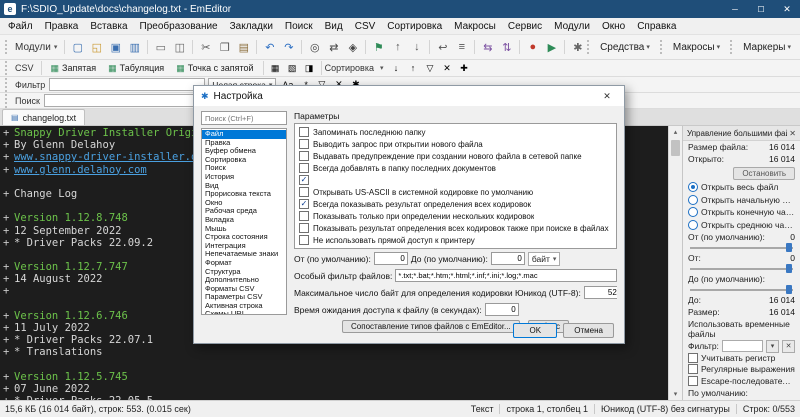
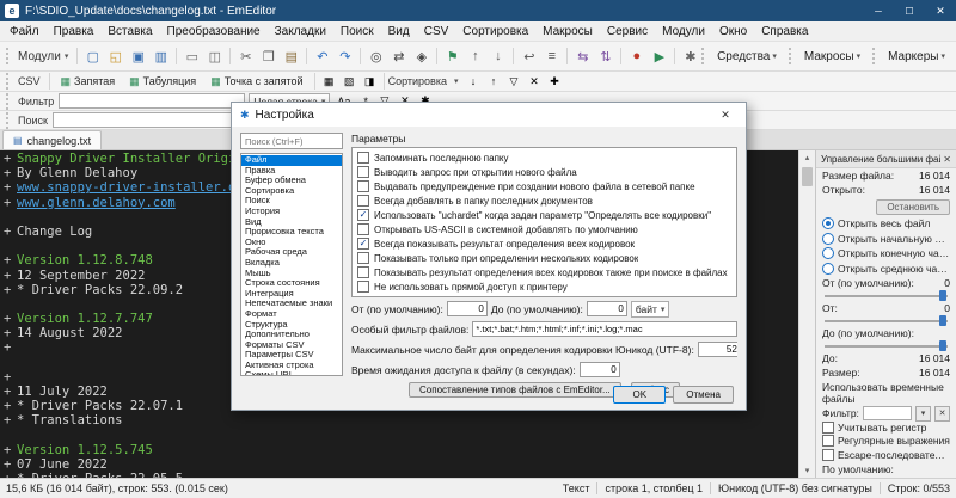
  e
  F:\SDIO_Update\docs\changelog.txt - EmEditor
  ─
  ☐
  ✕
  Файл
  Правка
  Вставка
  Преобразование
  Закладки
  Поиск
  Вид
  CSV
  Сортировка
  Макросы
  Сервис
  Модули
  Окно
  Справка
  Модули
  ▢
  ◱
  ▣
  ▥
  ▭
  ◫
  ✂
  ❐
  ▤
  ↶
  ↷
  ◎
  ⇄
  ◈
  ⚑
  ↑
  ↓
  ↩
  ≡
  ⇆
  ⇅
  ●
  ▶
  ✱
  Средства
  Макросы
  Маркеры
  CSV
  ▦
  Запятая
  ▦
  Табуляция
  ▦
  Точка с запятой
  ▦
  ▧
  ◨
  Сортировка
  ↓
  ↑
  ▽
  ✕
  ✚
  Фильтр
  ▽
  ✕
  ✱
  Поиск
  ▤
  changelog.txt
  +
  Snappy Driver Installer Orig
  +
  By Glenn Delahoy
  +
  www.snappy-driver-installer.
  +
  www.glenn.delahoy.com
  +
  Change Log
  +
  Version 1.12.8.748
  +
  12 September 2022
  +
  * Driver Packs 22.09.2
  +
  Version 1.12.7.747
  +
  14 August 2022
  +
  +
- Version 1.12.6.746
  +
  11 July 2022
  +
  * Driver Packs 22.07.1
  +
  * Translations
  +
  Version 1.12.5.745
  +
  07 June 2022
  Управление большими фа
  ✕
  Размер файла:
  16 014
  Открыто:
  16 014
  Остановить
  Открыть весь файл
  Открыть начальную час
  Открыть конечную част
  Открыть среднюю часть
  От (по умолчанию):
  0
  От:
  0
  До (по умолчанию):
  До:
  16 014
  Размер:
  16 014
  Использовать временные файлы
  Фильтр:
  Учитывать регистр
  Регулярные выражения
  Escape-последовательн
  По умолчанию:
  15,6 КБ (16 014 байт), строк: 553. (0.015 сек)
  Текст
  строка 1, столбец 1
  Юникод (UTF-8) без сигнатуры
  Строк: 0/553
  ✱
  Настройка
  ✕
  Поиск (Ctrl+F)
  Файл
  Правка
  Буфер обмена
  Сортировка
  Поиск
  История
  Вид
  Прорисовка текста
  Окно
  Рабочая среда
  Вкладка
  Мышь
  Строка состояния
  Интеграция
  Непечатаемые знаки
  Формат
  Структура
  Дополнительно
  Форматы CSV
  Параметры CSV
  Активная строка
  Схемы URI
  Параметры
  Запоминать последнюю папку
  Выводить запрос при открытии нового файла
  Выдавать предупреждение при создании нового файла в сетевой папке
  Всегда добавлять в папку последних документов
  ✓
+ Использовать "uchardet" когда задан параметр "Определять все кодировки"
- Открывать US-ASCII в системной кодировке по умолчанию
+ Открывать US-ASCII в системной добавлять по умолчанию
  ✓
  Всегда показывать результат определения всех кодировок
  Показывать только при определении нескольких кодировок
  Показывать результат определения всех кодировок также при поиске в файлах
  Не использовать прямой доступ к принтеру
  От (по умолчанию):
  0
  До (по умолчанию):
  0
  байт
  Особый фильтр файлов:
  *.txt;*.bat;*.htm;*.html;*.inf;*.ini;*.log;*.mac
  Максимальное число байт для определения кодировки Юникод (UTF-8):
  Время ожидания доступа к файлу (в секундах):
  0
  Сопоставление типов файлов с EmEditor...
  OK
  Отмена
